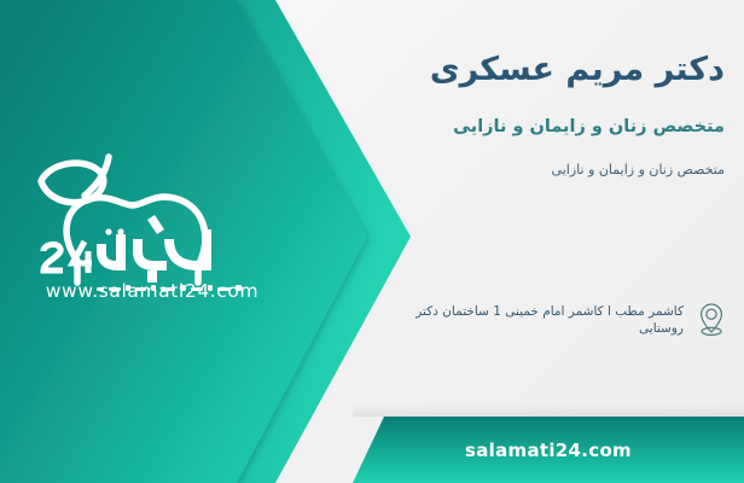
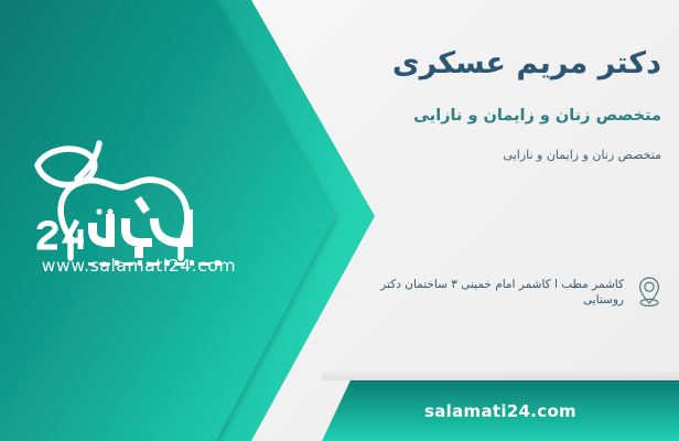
  www.salamati24.com
  دکتر مریم عسکری
  متخصص زنان و زایمان و نازایی
  متخصص زنان و زایمان و نازایی
- کاشمر مطب ا کاشمر امام خمینی 1 ساختمان دکتر روستایی
+ کاشمر مطب ا کاشمر امام خمینی ۳ ساختمان دکتر روستایی
  salamati24.com
